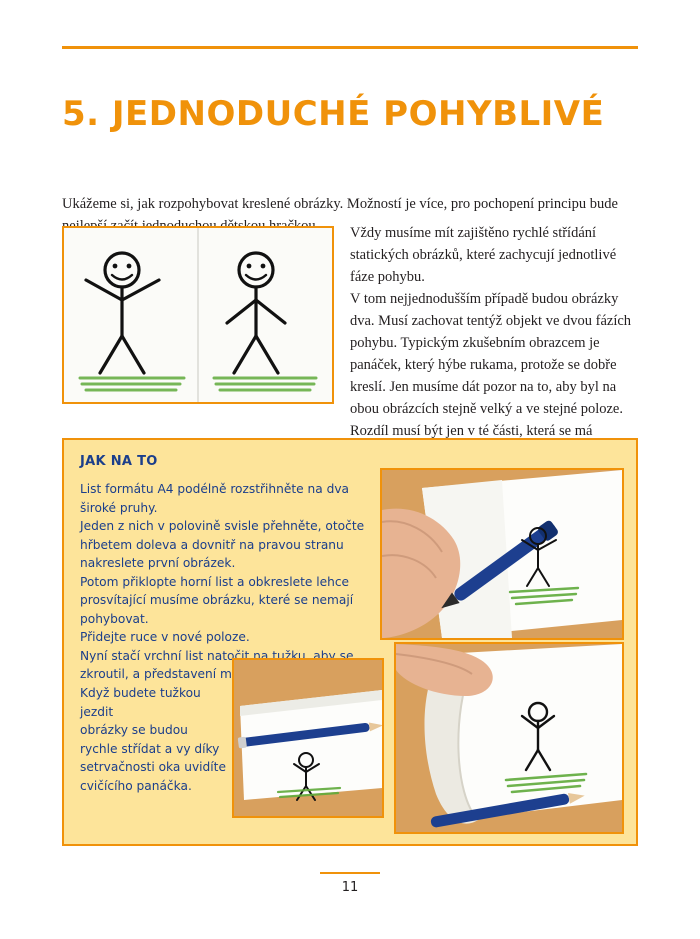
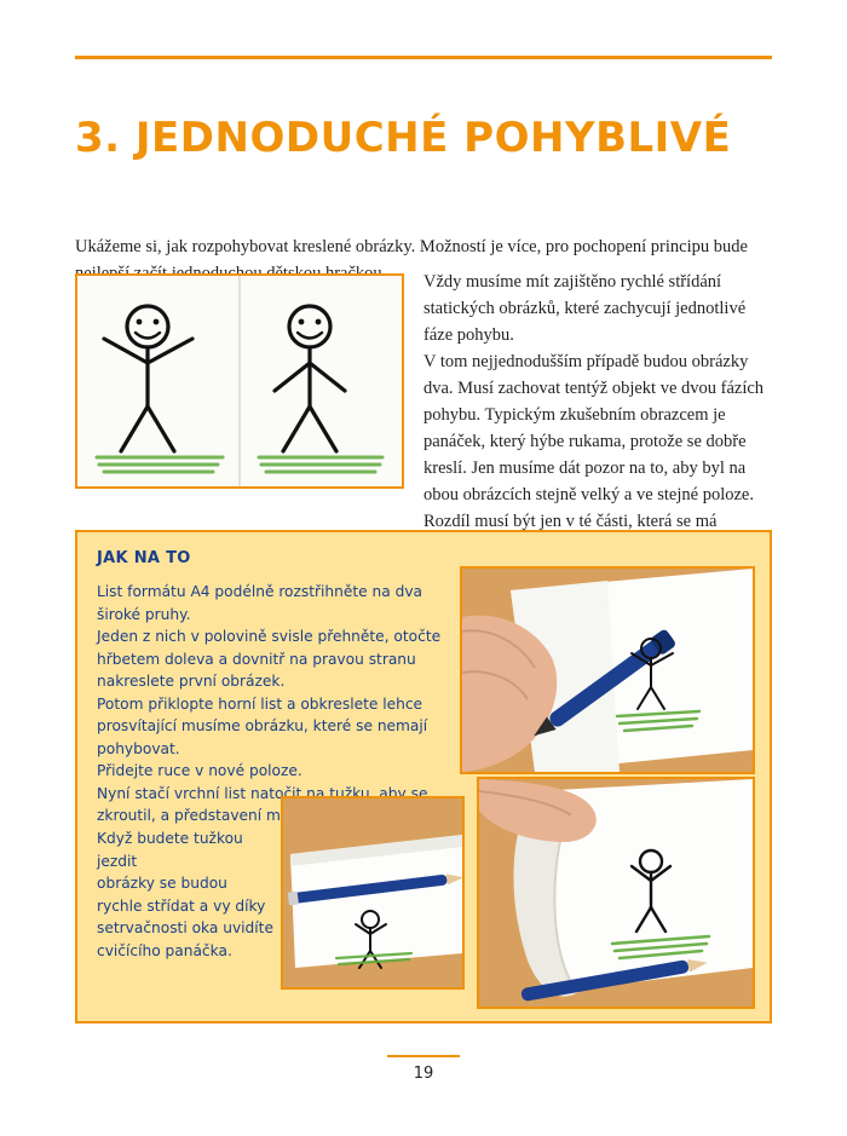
- 5. JEDNODUCHÉ POHYBLIVÉ
+ 3. JEDNODUCHÉ POHYBLIVÉ
  Vždy musíme mít zajištěno rychlé střídání statických obrázků, které zachycují jednotlivé fáze pohybu.
  V tom nejjednodušším případě budou obrázky dva. Musí zachovat tentýž objekt ve dvou fázích pohybu. Typickým zkušebním obrazcem je panáček, který hýbe rukama, protože se dobře kreslí. Jen musíme dát pozor na to, aby byl na obou obrázcích stejně velký a ve stejné poloze. Rozdíl musí být jen v té části, která se má
  JAK NA TO
  List formátu A4 podélně rozstřihněte na dva široké pruhy.
  Jeden z nich v polovině svisle přehněte, otočte hřbetem doleva a dovnitř na pravou stranu nakreslete první obrázek.
  Potom přiklopte horní list a obkreslete lehce prosvítající musíme obrázku, které se nemají pohybovat.
  Přidejte ruce v nové poloze.
  Nyní stačí vrchní list natočit na tužku, aby se zkroutil, a představení m
  Když budete tužkou jezdit
  obrázky se budou
  rychle střídat a vy díky
  setrvačnosti oka uvidíte
  cvičícího panáčka.
- 11
+ 19
